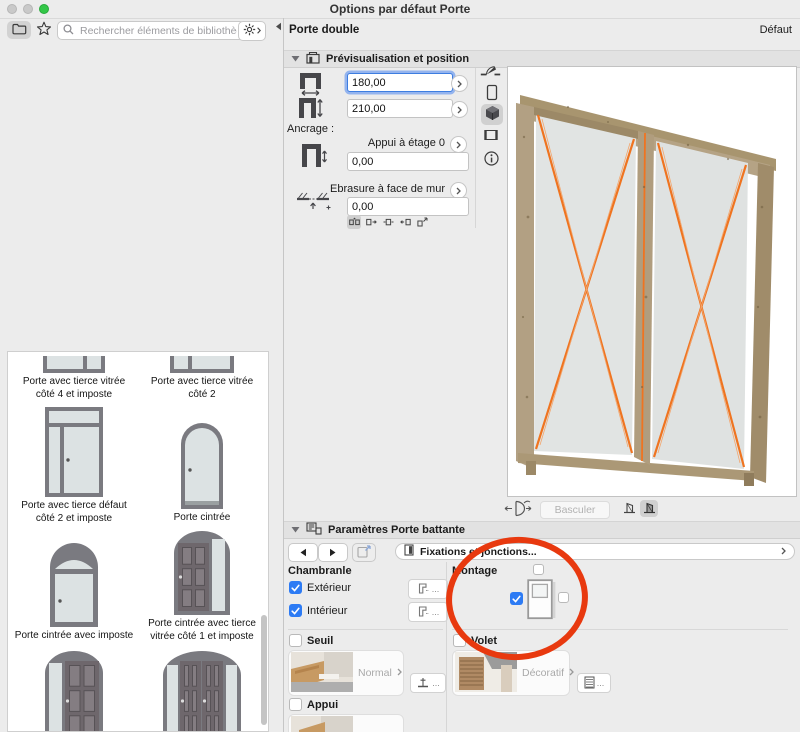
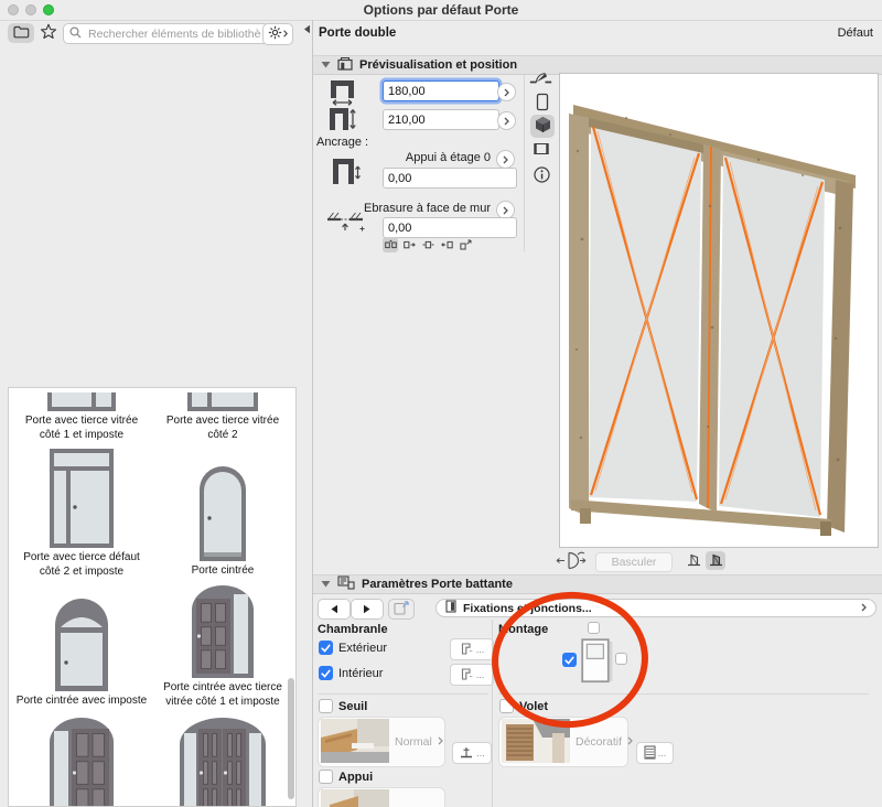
  Options par défaut Porte
  Rechercher éléments de bibliothè
- Porte avec tierce vitrée côté 4 et imposte
+ Porte avec tierce vitrée côté 1 et imposte
  Porte avec tierce vitrée côté 2
  Porte avec tierce défaut côté 2 et imposte
  Porte cintrée
  Porte cintrée avec imposte
  Porte cintrée avec tierce vitrée côté 1 et imposte
  Porte double
  Défaut
  Prévisualisation et position
  180,00
  210,00
  Ancrage :
  Appui à étage 0
  0,00
  Ebrasure à face de mur
  0,00
  Basculer
  Paramètres Porte battante
  Fixations et jonctions...
  Chambranle
  Extérieur
  ...
  Intérieur
  ...
  Montage
  Seuil
  Normal
  ...
  Volet
  Décoratif
  ...
  Appui
